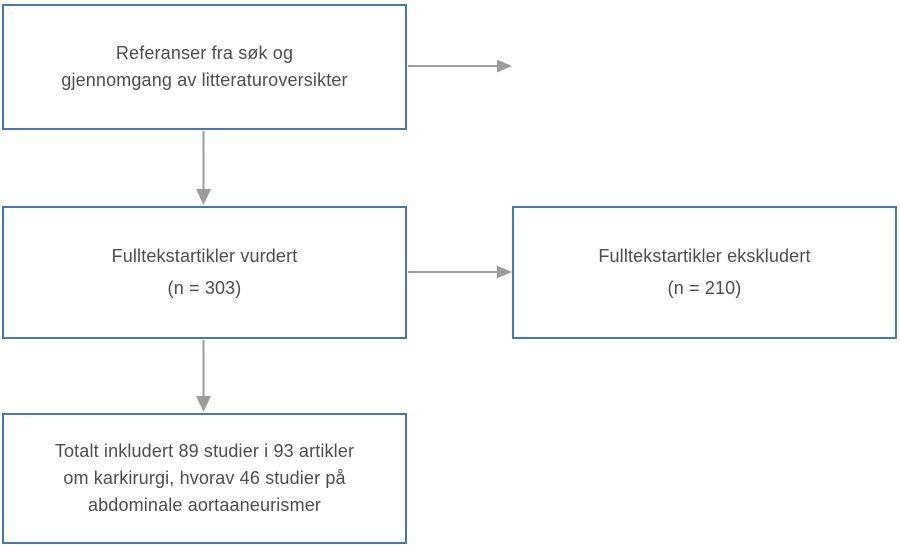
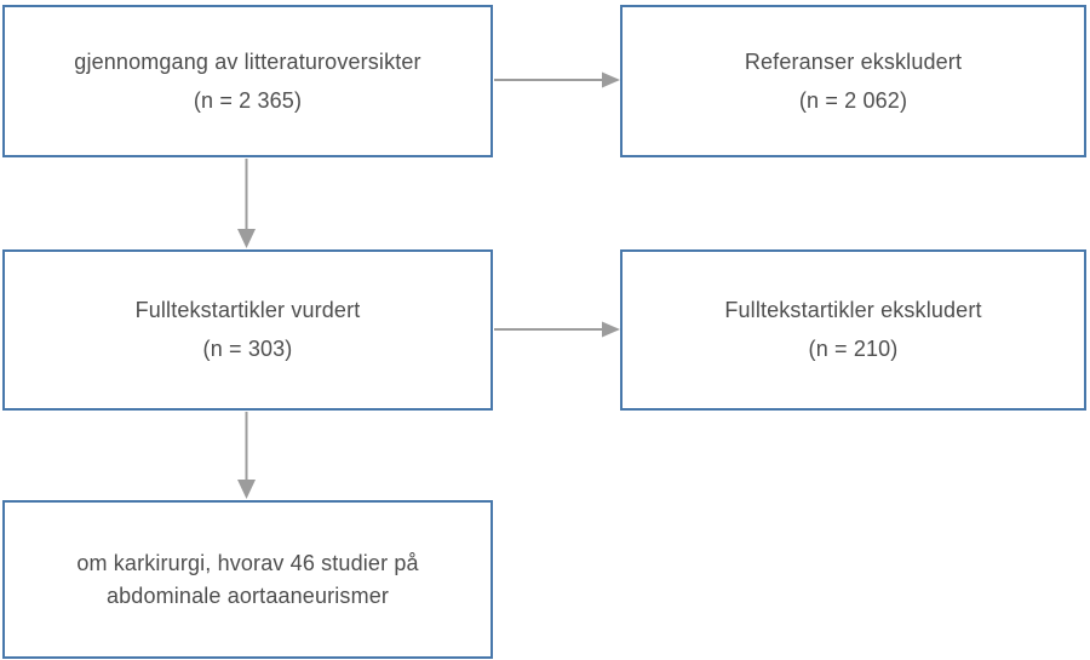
- Referanser fra søk og
  gjennomgang av litteraturoversikter
+ (n = 2 365)
+ Referanser ekskludert
+ (n = 2 062)
  Fulltekstartikler vurdert
  (n = 303)
  Fulltekstartikler ekskludert
  (n = 210)
- Totalt inkludert 89 studier i 93 artikler
  om karkirurgi, hvorav 46 studier på
  abdominale aortaaneurismer
